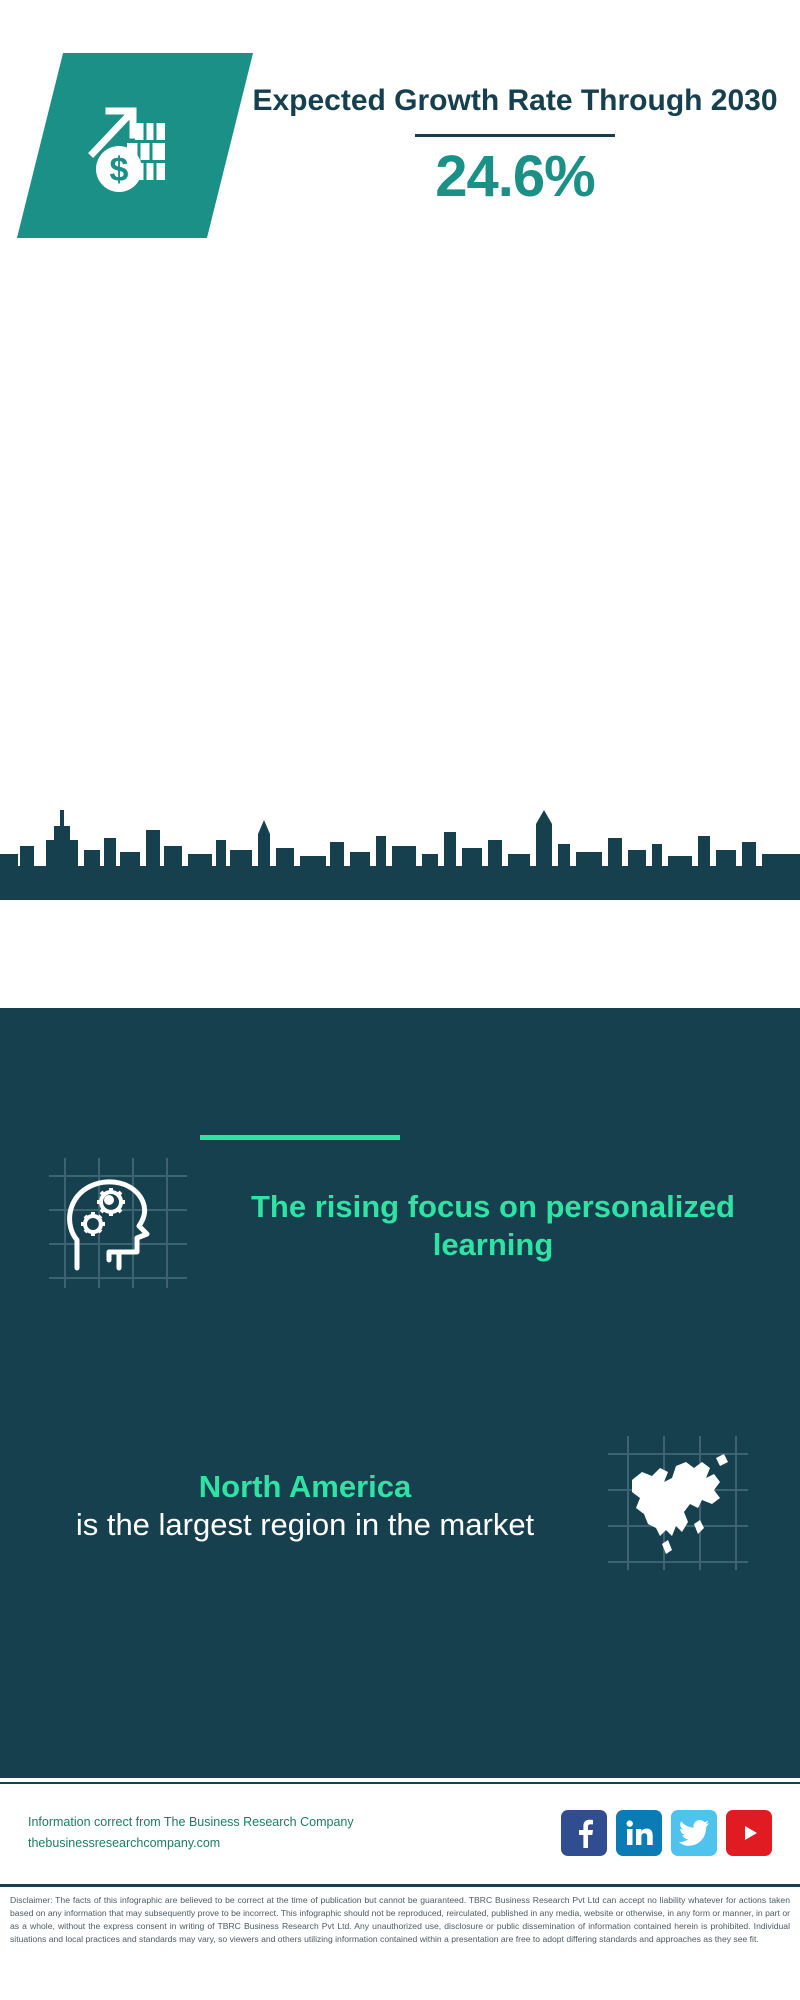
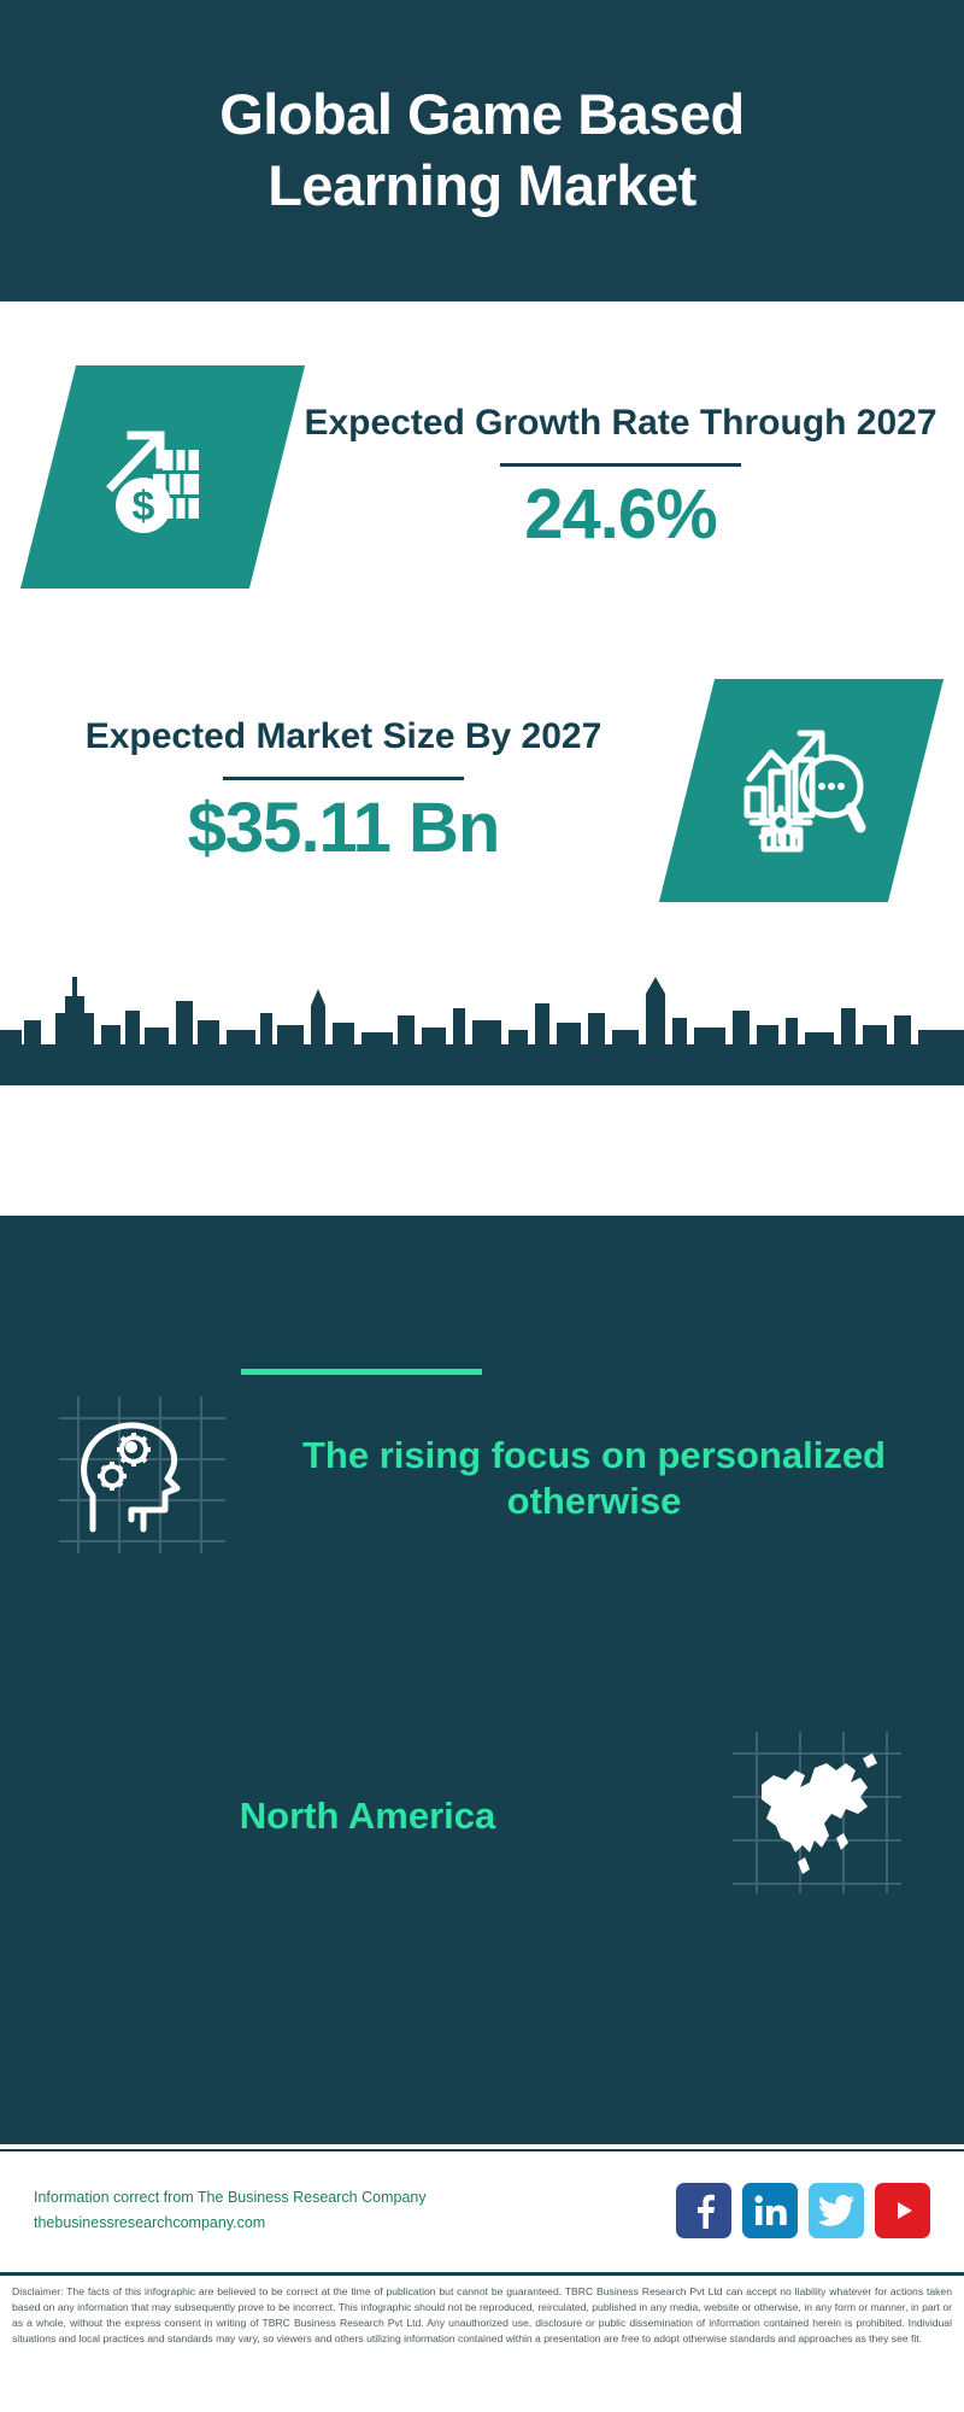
+ Global Game Based Learning Market
- Expected Growth Rate Through 2030
+ Expected Growth Rate Through 2027
  24.6%
+ Expected Market Size By 2027
+ $35.11 Bn
- The rising focus on personalized learning
+ The rising focus on personalized otherwise
  North America
- is the largest region in the market
  Information correct from The Business Research Company
  thebusinessresearchcompany.com
- Disclaimer: The facts of this infographic are believed to be correct at the time of publication but cannot be guaranteed. TBRC Business Research Pvt Ltd can accept no liability whatever for actions taken based on any information that may subsequently prove to be incorrect. This infographic should not be reproduced, reirculated, published in any media, website or otherwise, in any form or manner, in part or as a whole, without the express consent in writing of TBRC Business Research Pvt Ltd. Any unauthorized use, disclosure or public dissemination of information contained herein is prohibited. Individual situations and local practices and standards may vary, so viewers and others utilizing information contained within a presentation are free to adopt differing standards and approaches as they see fit.
+ Disclaimer: The facts of this infographic are believed to be correct at the time of publication but cannot be guaranteed. TBRC Business Research Pvt Ltd can accept no liability whatever for actions taken based on any information that may subsequently prove to be incorrect. This infographic should not be reproduced, reirculated, published in any media, website or otherwise, in any form or manner, in part or as a whole, without the express consent in writing of TBRC Business Research Pvt Ltd. Any unauthorized use, disclosure or public dissemination of information contained herein is prohibited. Individual situations and local practices and standards may vary, so viewers and others utilizing information contained within a presentation are free to adopt otherwise standards and approaches as they see fit.
